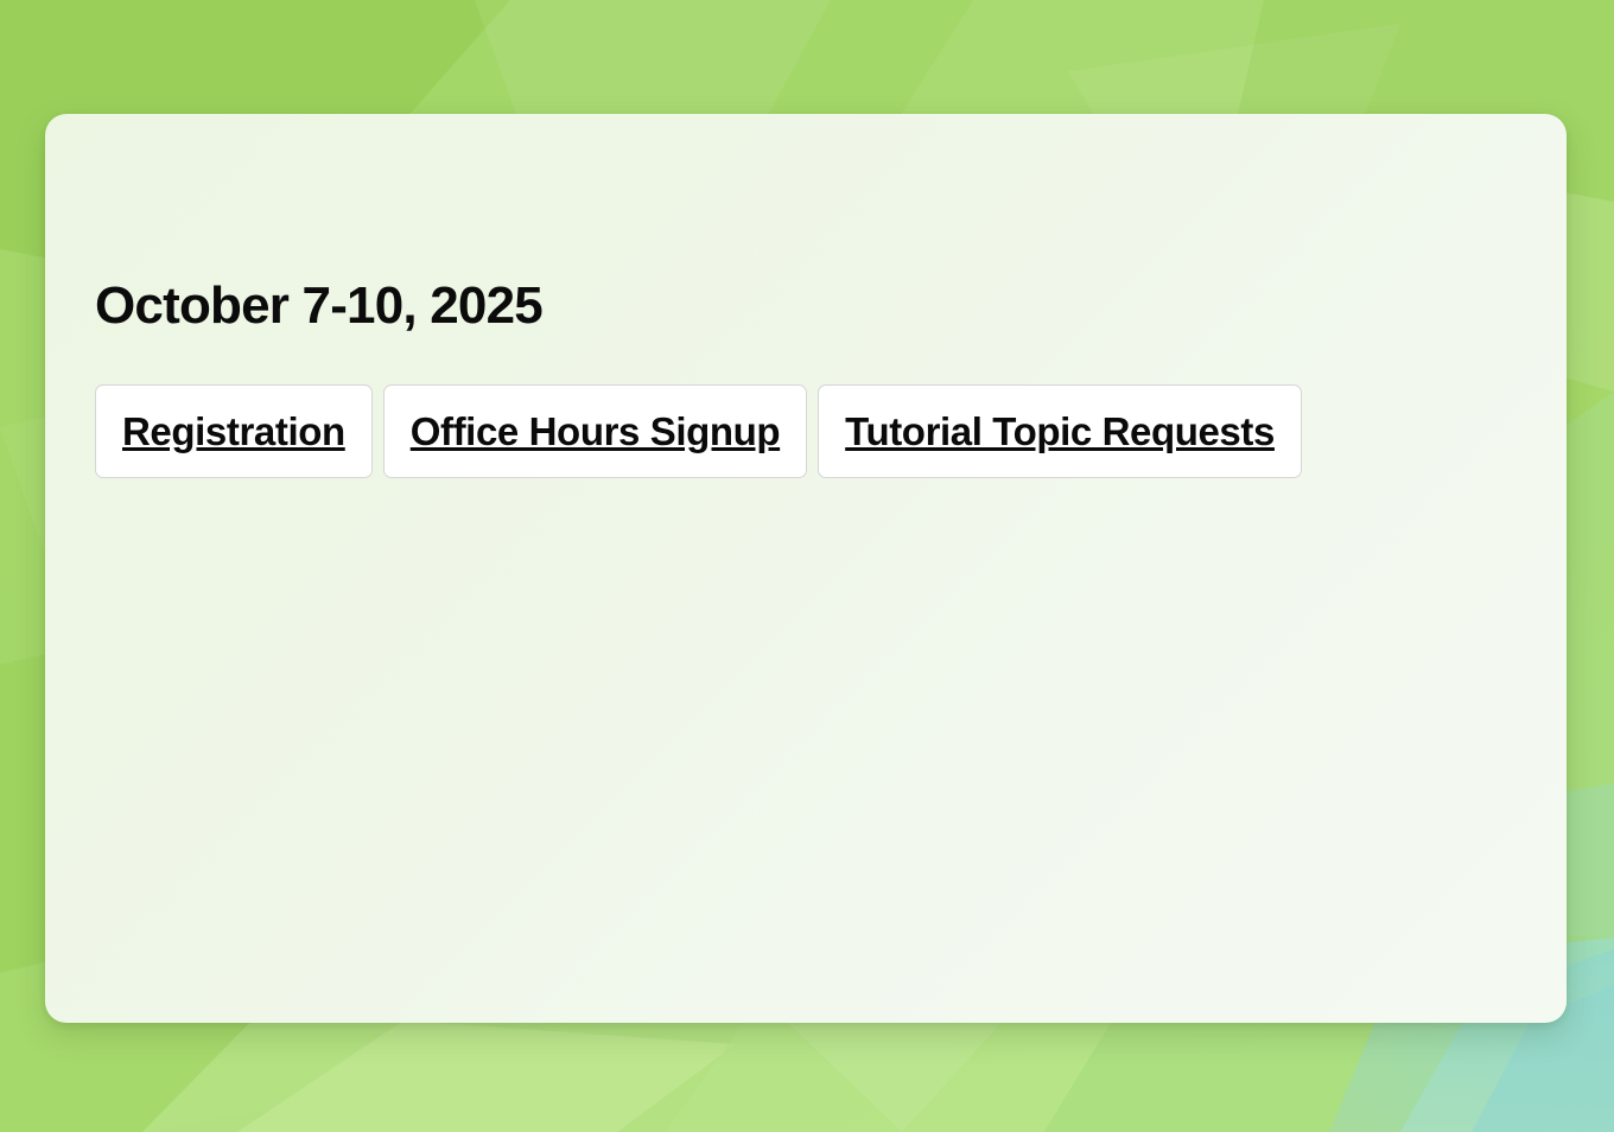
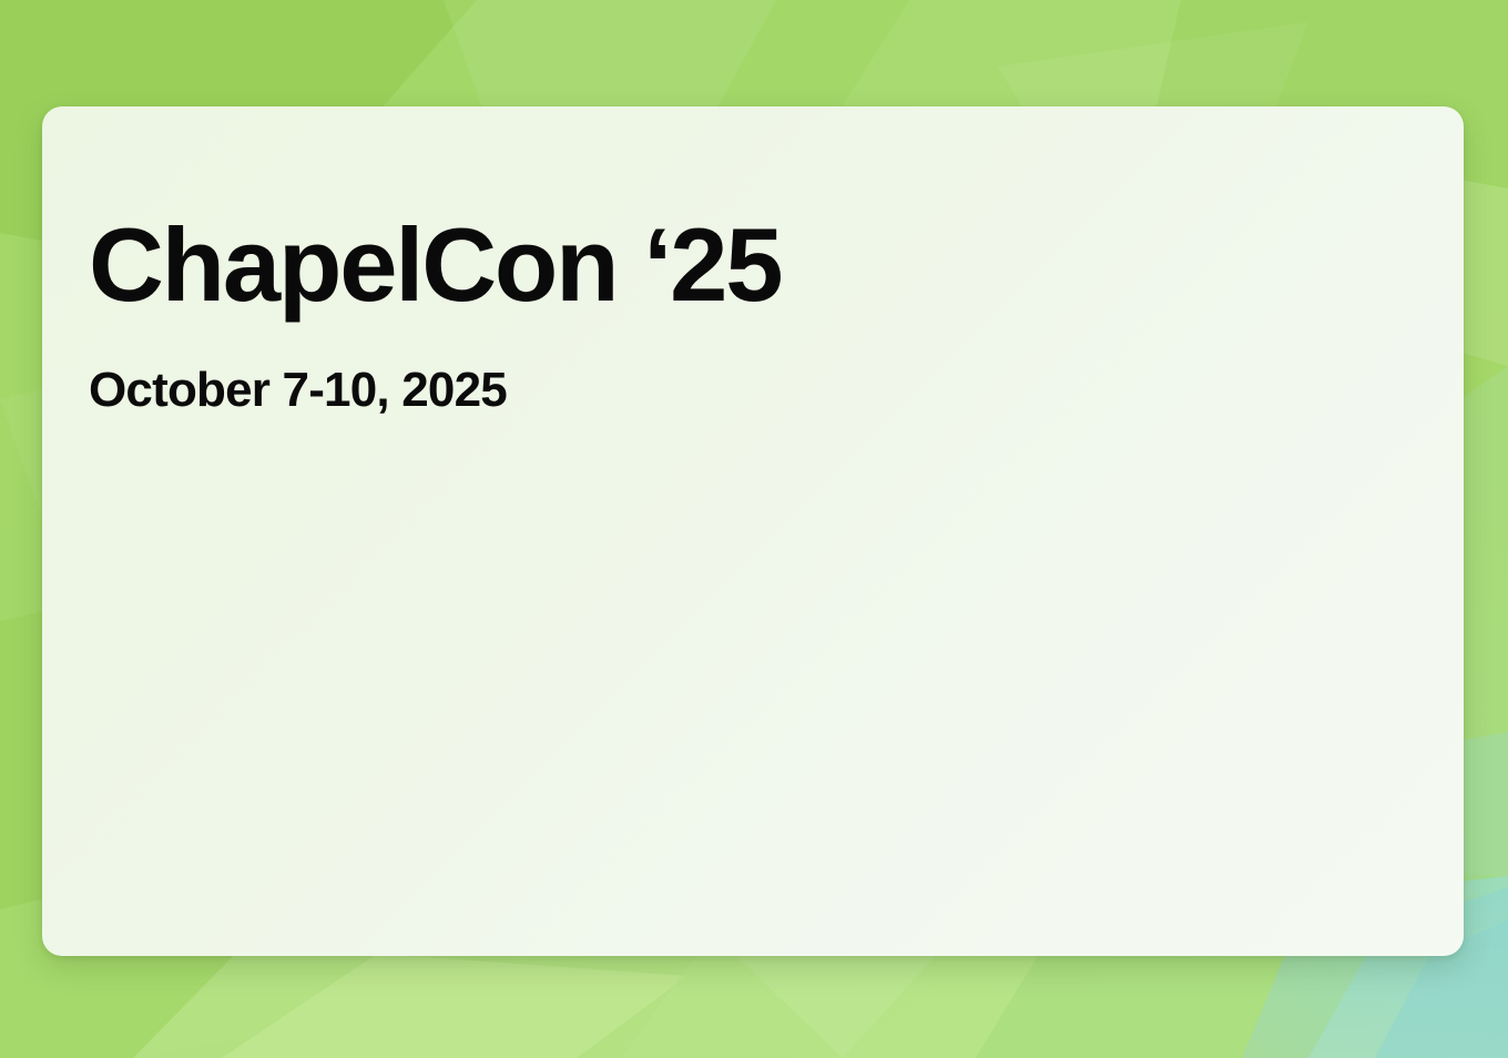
+ ChapelCon ‘25
  October 7-10, 2025
- Registration
- Office Hours Signup
- Tutorial Topic Requests
